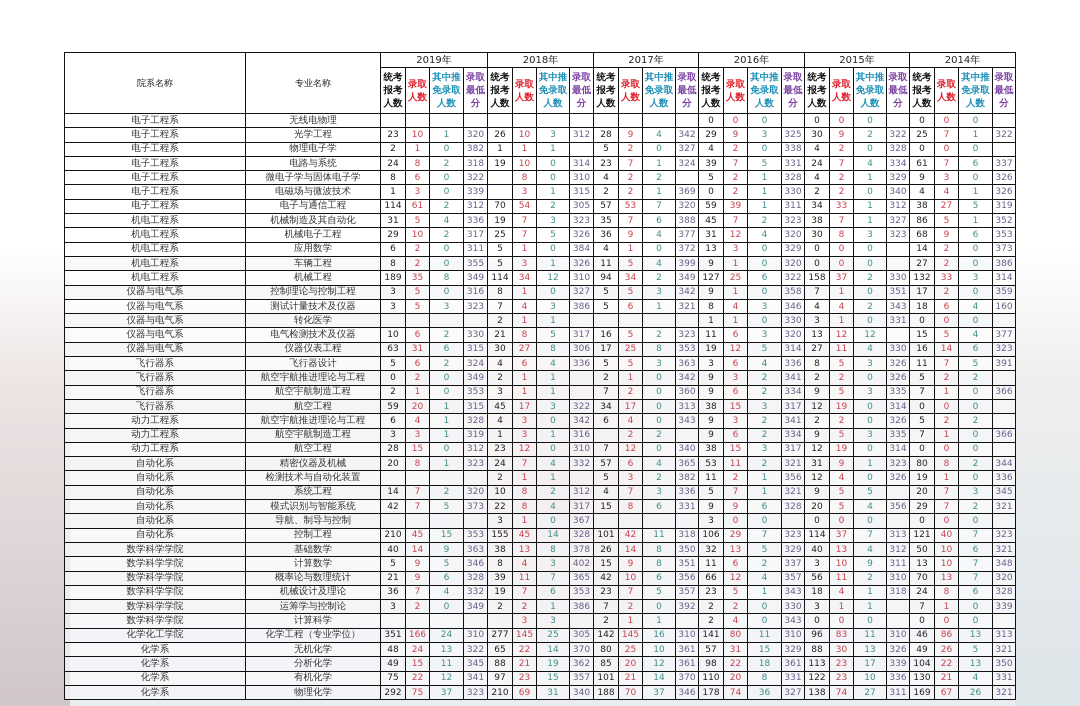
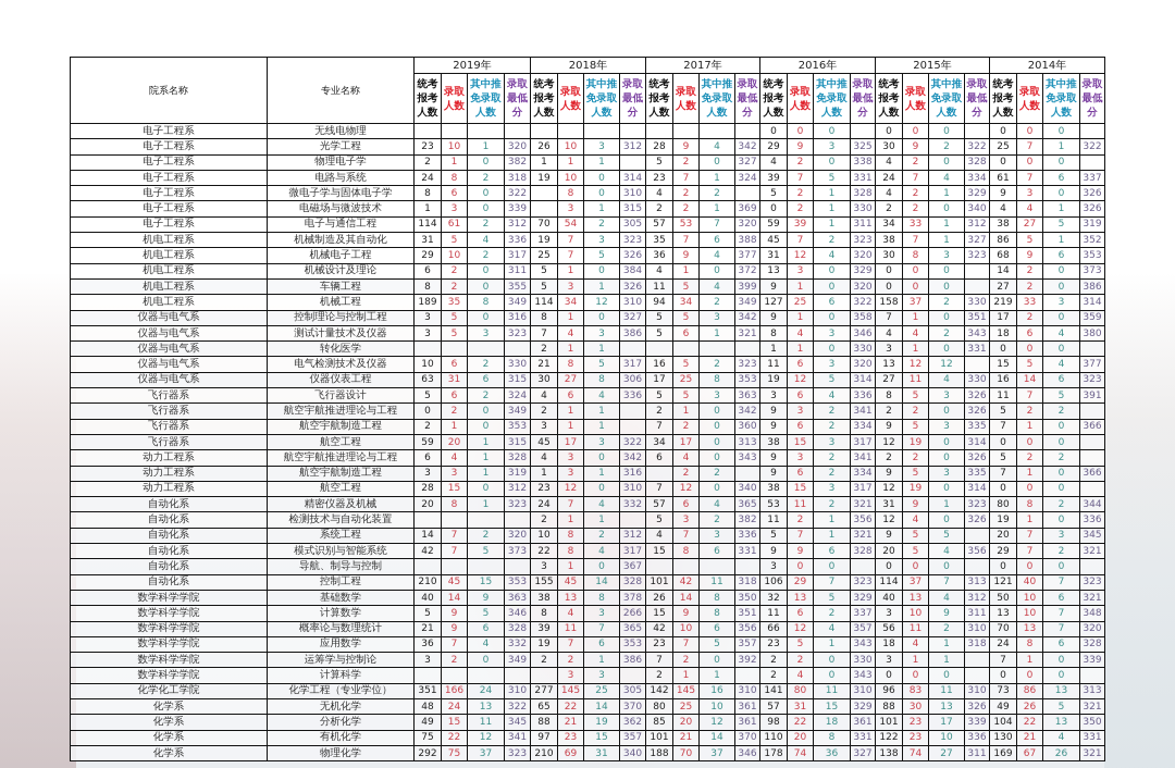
  院系名称	专业名称	2019年	2018年	2017年	2016年	2015年	2014年
  统考报考人数	录取人数	其中推免录取人数	录取最低分	统考报考人数	录取人数	其中推免录取人数	录取最低分	统考报考人数	录取人数	其中推免录取人数	录取最低分	统考报考人数	录取人数	其中推免录取人数	录取最低分	统考报考人数	录取人数	其中推免录取人数	录取最低分	统考报考人数	录取人数	其中推免录取人数	录取最低分
  电子工程系	无线电物理													0	0	0		0	0	0		0	0	0
  电子工程系	光学工程	23	10	1	320	26	10	3	312	28	9	4	342	29	9	3	325	30	9	2	322	25	7	1	322
  电子工程系	物理电子学	2	1	0	382	1	1	1		5	2	0	327	4	2	0	338	4	2	0	328	0	0	0
  电子工程系	电路与系统	24	8	2	318	19	10	0	314	23	7	1	324	39	7	5	331	24	7	4	334	61	7	6	337
  电子工程系	微电子学与固体电子学	8	6	0	322		8	0	310	4	2	2		5	2	1	328	4	2	1	329	9	3	0	326
  电子工程系	电磁场与微波技术	1	3	0	339		3	1	315	2	2	1	369	0	2	1	330	2	2	0	340	4	4	1	326
  电子工程系	电子与通信工程	114	61	2	312	70	54	2	305	57	53	7	320	59	39	1	311	34	33	1	312	38	27	5	319
  机电工程系	机械制造及其自动化	31	5	4	336	19	7	3	323	35	7	6	388	45	7	2	323	38	7	1	327	86	5	1	352
  机电工程系	机械电子工程	29	10	2	317	25	7	5	326	36	9	4	377	31	12	4	320	30	8	3	323	68	9	6	353
- 机电工程系	应用数学	6	2	0	311	5	1	0	384	4	1	0	372	13	3	0	329	0	0	0		14	2	0	373
+ 机电工程系	机械设计及理论	6	2	0	311	5	1	0	384	4	1	0	372	13	3	0	329	0	0	0		14	2	0	373
  机电工程系	车辆工程	8	2	0	355	5	3	1	326	11	5	4	399	9	1	0	320	0	0	0		27	2	0	386
- 机电工程系	机械工程	189	35	8	349	114	34	12	310	94	34	2	349	127	25	6	322	158	37	2	330	132	33	3	314
+ 机电工程系	机械工程	189	35	8	349	114	34	12	310	94	34	2	349	127	25	6	322	158	37	2	330	219	33	3	314
  仪器与电气系	控制理论与控制工程	3	5	0	316	8	1	0	327	5	5	3	342	9	1	0	358	7	1	0	351	17	2	0	359
- 仪器与电气系	测试计量技术及仪器	3	5	3	323	7	4	3	386	5	6	1	321	8	4	3	346	4	4	2	343	18	6	4	160
+ 仪器与电气系	测试计量技术及仪器	3	5	3	323	7	4	3	386	5	6	1	321	8	4	3	346	4	4	2	343	18	6	4	380
  仪器与电气系	转化医学					2	1	1						1	1	0	330	3	1	0	331	0	0	0
  仪器与电气系	电气检测技术及仪器	10	6	2	330	21	8	5	317	16	5	2	323	11	6	3	320	13	12	12		15	5	4	377
  仪器与电气系	仪器仪表工程	63	31	6	315	30	27	8	306	17	25	8	353	19	12	5	314	27	11	4	330	16	14	6	323
  飞行器系	飞行器设计	5	6	2	324	4	6	4	336	5	5	3	363	3	6	4	336	8	5	3	326	11	7	5	391
  飞行器系	航空宇航推进理论与工程	0	2	0	349	2	1	1		2	1	0	342	9	3	2	341	2	2	0	326	5	2	2
  飞行器系	航空宇航制造工程	2	1	0	353	3	1	1		7	2	0	360	9	6	2	334	9	5	3	335	7	1	0	366
  飞行器系	航空工程	59	20	1	315	45	17	3	322	34	17	0	313	38	15	3	317	12	19	0	314	0	0	0
  动力工程系	航空宇航推进理论与工程	6	4	1	328	4	3	0	342	6	4	0	343	9	3	2	341	2	2	0	326	5	2	2
  动力工程系	航空宇航制造工程	3	3	1	319	1	3	1	316		2	2		9	6	2	334	9	5	3	335	7	1	0	366
  动力工程系	航空工程	28	15	0	312	23	12	0	310	7	12	0	340	38	15	3	317	12	19	0	314	0	0	0
  自动化系	精密仪器及机械	20	8	1	323	24	7	4	332	57	6	4	365	53	11	2	321	31	9	1	323	80	8	2	344
  自动化系	检测技术与自动化装置					2	1	1		5	3	2	382	11	2	1	356	12	4	0	326	19	1	0	336
  自动化系	系统工程	14	7	2	320	10	8	2	312	4	7	3	336	5	7	1	321	9	5	5		20	7	3	345
  自动化系	模式识别与智能系统	42	7	5	373	22	8	4	317	15	8	6	331	9	9	6	328	20	5	4	356	29	7	2	321
  自动化系	导航、制导与控制					3	1	0	367					3	0	0		0	0	0		0	0	0
  自动化系	控制工程	210	45	15	353	155	45	14	328	101	42	11	318	106	29	7	323	114	37	7	313	121	40	7	323
  数学科学学院	基础数学	40	14	9	363	38	13	8	378	26	14	8	350	32	13	5	329	40	13	4	312	50	10	6	321
- 数学科学学院	计算数学	5	9	5	346	8	4	3	402	15	9	8	351	11	6	2	337	3	10	9	311	13	10	7	348
+ 数学科学学院	计算数学	5	9	5	346	8	4	3	266	15	9	8	351	11	6	2	337	3	10	9	311	13	10	7	348
  数学科学学院	概率论与数理统计	21	9	6	328	39	11	7	365	42	10	6	356	66	12	4	357	56	11	2	310	70	13	7	320
- 数学科学学院	机械设计及理论	36	7	4	332	19	7	6	353	23	7	5	357	23	5	1	343	18	4	1	318	24	8	6	328
+ 数学科学学院	应用数学	36	7	4	332	19	7	6	353	23	7	5	357	23	5	1	343	18	4	1	318	24	8	6	328
  数学科学学院	运筹学与控制论	3	2	0	349	2	2	1	386	7	2	0	392	2	2	0	330	3	1	1		7	1	0	339
  数学科学学院	计算科学						3	3		2	1	1		2	4	0	343	0	0	0		0	0	0
- 化学化工学院	化学工程（专业学位）	351	166	24	310	277	145	25	305	142	145	16	310	141	80	11	310	96	83	11	310	46	86	13	313
+ 化学化工学院	化学工程（专业学位）	351	166	24	310	277	145	25	305	142	145	16	310	141	80	11	310	96	83	11	310	73	86	13	313
  化学系	无机化学	48	24	13	322	65	22	14	370	80	25	10	361	57	31	15	329	88	30	13	326	49	26	5	321
- 化学系	分析化学	49	15	11	345	88	21	19	362	85	20	12	361	98	22	18	361	113	23	17	339	104	22	13	350
+ 化学系	分析化学	49	15	11	345	88	21	19	362	85	20	12	361	98	22	18	361	101	23	17	339	104	22	13	350
  化学系	有机化学	75	22	12	341	97	23	15	357	101	21	14	370	110	20	8	331	122	23	10	336	130	21	4	331
  化学系	物理化学	292	75	37	323	210	69	31	340	188	70	37	346	178	74	36	327	138	74	27	311	169	67	26	321
